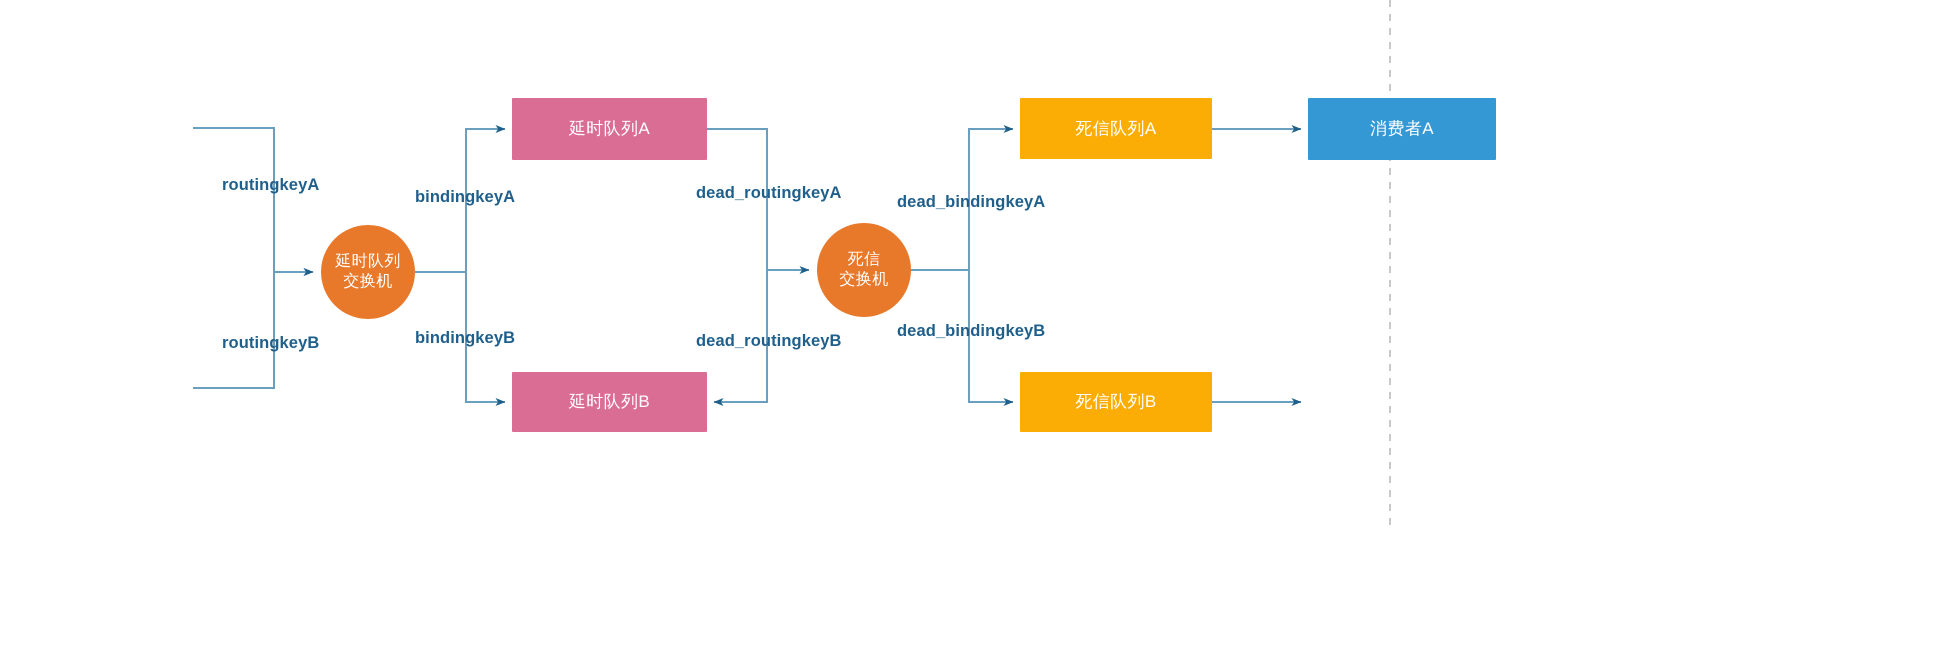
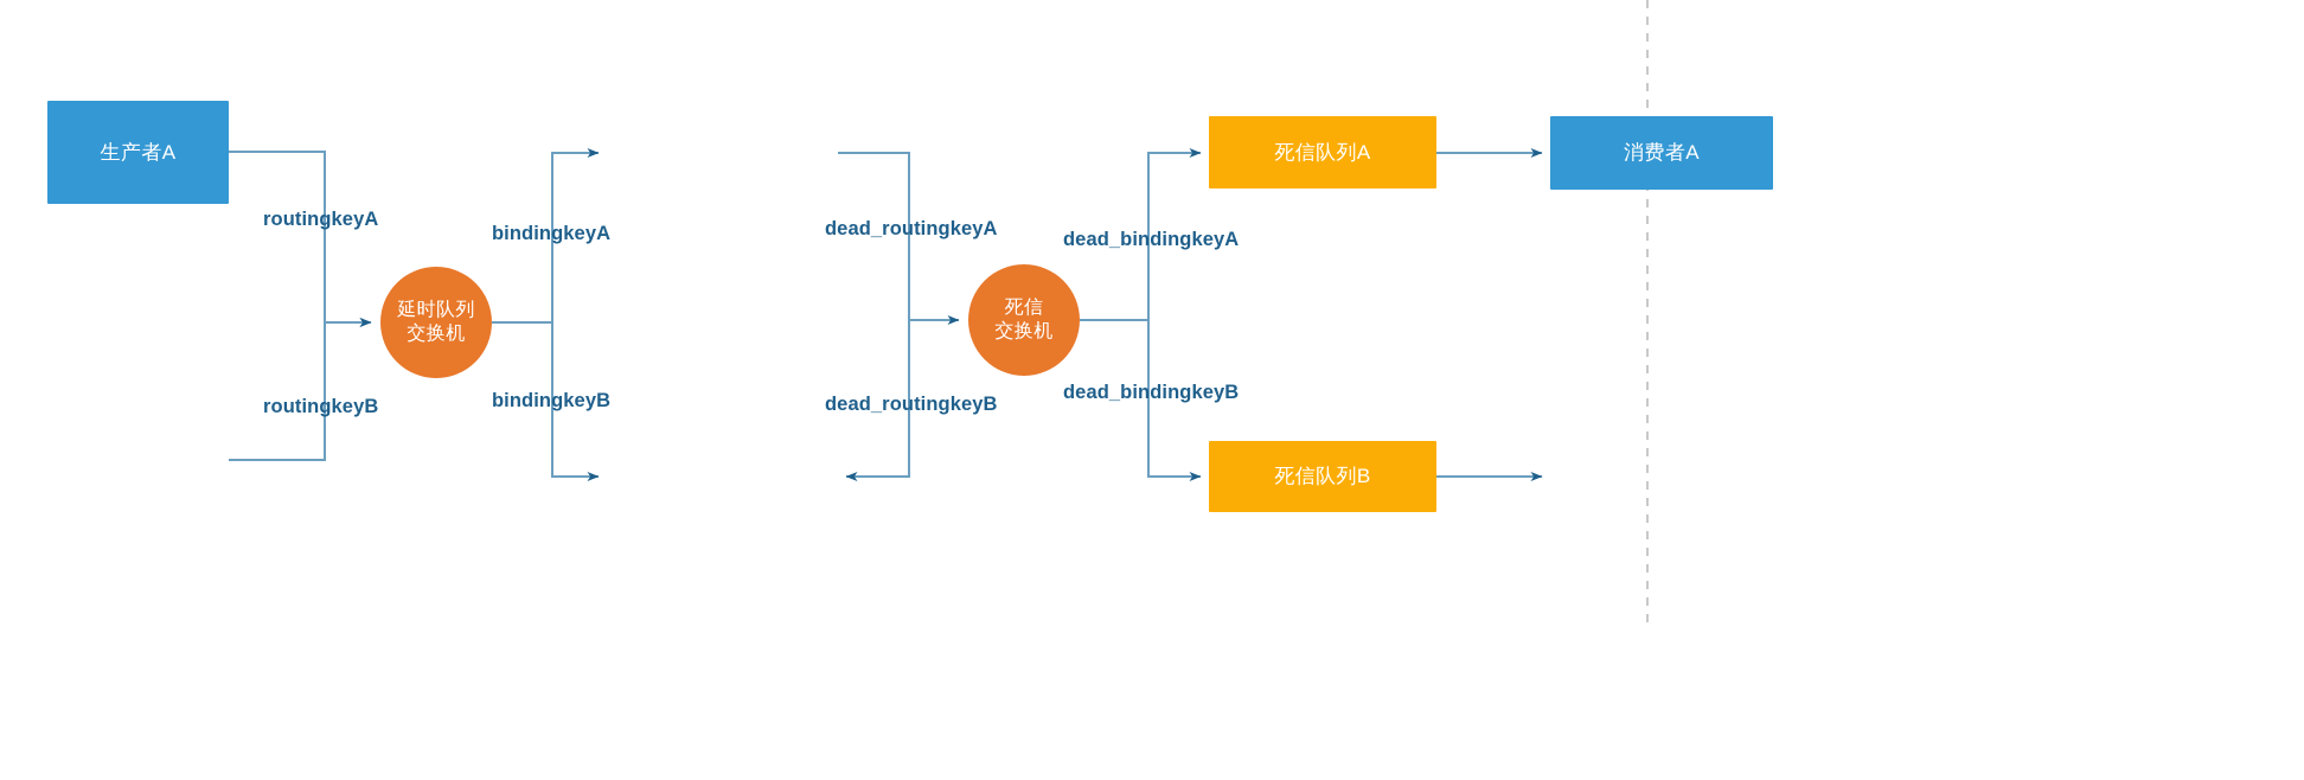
+ 生产者A
  延时队列
  交换机
- 延时队列A
- 延时队列B
  死信
  交换机
  死信队列A
  死信队列B
  消费者A
  routingkeyA
  routingkeyB
  bindingkeyA
  bindingkeyB
  dead_routingkeyA
  dead_routingkeyB
  dead_bindingkeyA
  dead_bindingkeyB
